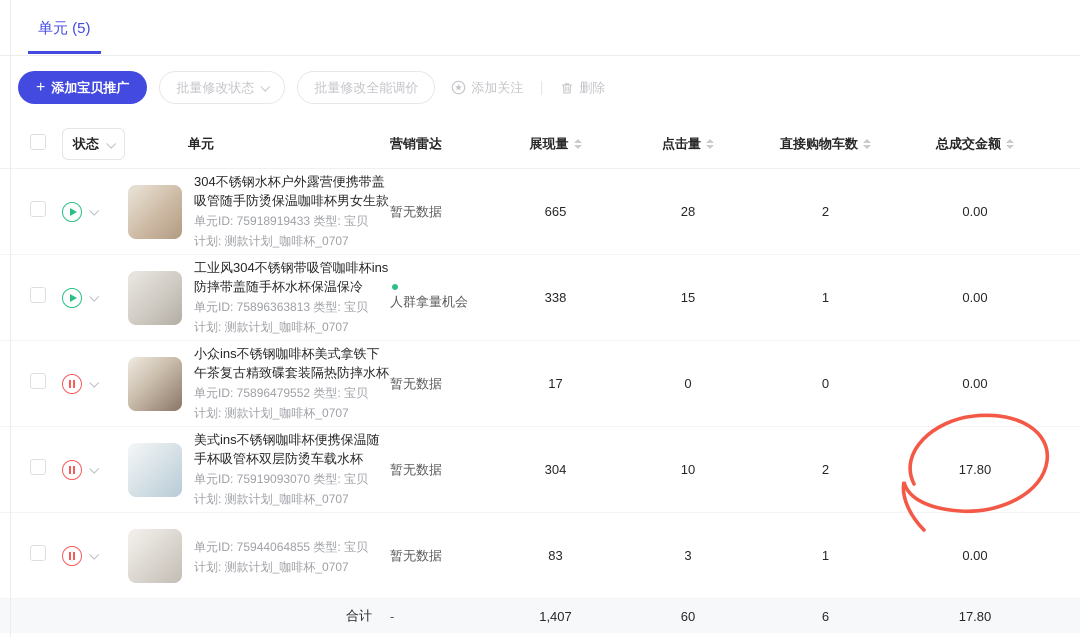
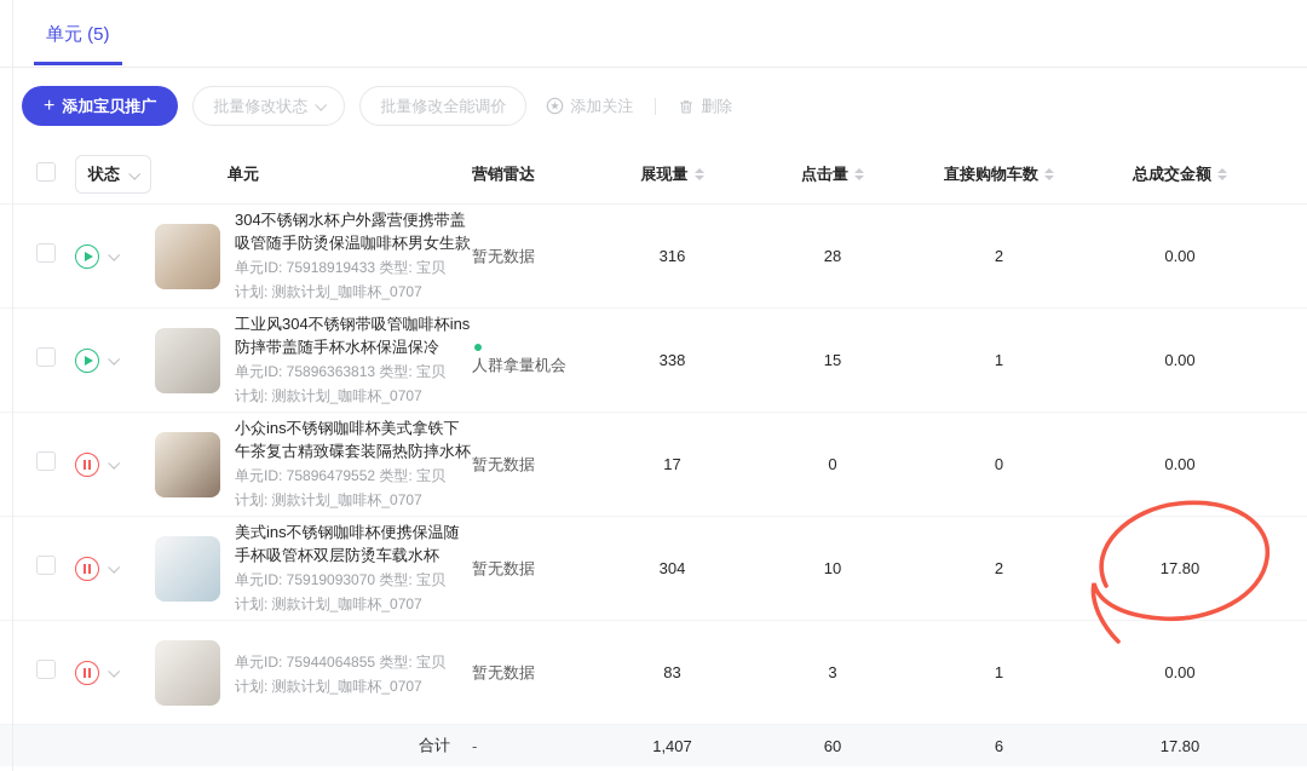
  单元 (5)
  +
  添加宝贝推广
  批量修改状态
  批量修改全能调价
  添加关注
  删除
  状态
  单元
  营销雷达
  展现量
  点击量
  直接购物车数
  总成交金额
  304不锈钢水杯户外露营便携带盖吸管随手防烫保温咖啡杯男女生款
  单元ID: 75918919433 类型: 宝贝
  计划: 测款计划_咖啡杯_0707
  暂无数据
- 665
+ 316
  28
  2
  0.00
  工业风304不锈钢带吸管咖啡杯ins防摔带盖随手杯水杯保温保冷
  单元ID: 75896363813 类型: 宝贝
  计划: 测款计划_咖啡杯_0707
  人群拿量机会
  338
  15
  1
  0.00
  小众ins不锈钢咖啡杯美式拿铁下午茶复古精致碟套装隔热防摔水杯
  单元ID: 75896479552 类型: 宝贝
  计划: 测款计划_咖啡杯_0707
  暂无数据
  17
  0
  0
  0.00
  美式ins不锈钢咖啡杯便携保温随手杯吸管杯双层防烫车载水杯
  单元ID: 75919093070 类型: 宝贝
  计划: 测款计划_咖啡杯_0707
  暂无数据
  304
  10
  2
  17.80
  单元ID: 75944064855 类型: 宝贝
  计划: 测款计划_咖啡杯_0707
  暂无数据
  83
  3
  1
  0.00
  合计
  -
  1,407
  60
  6
  17.80
